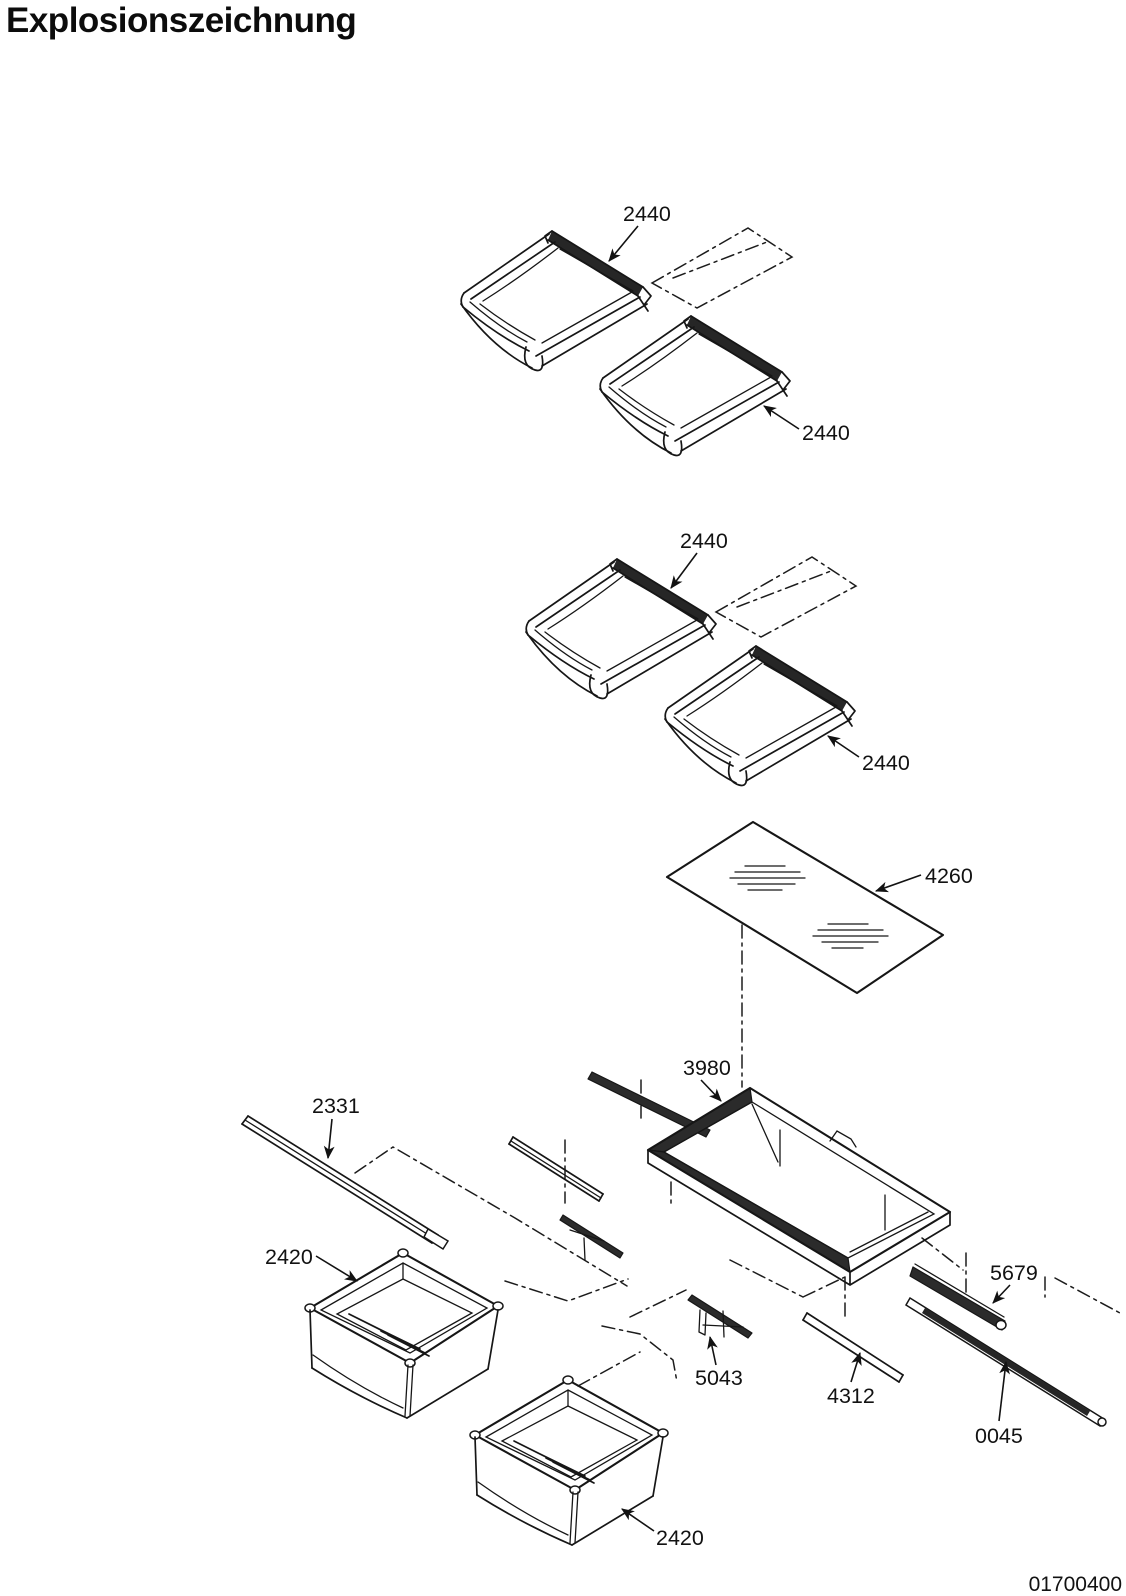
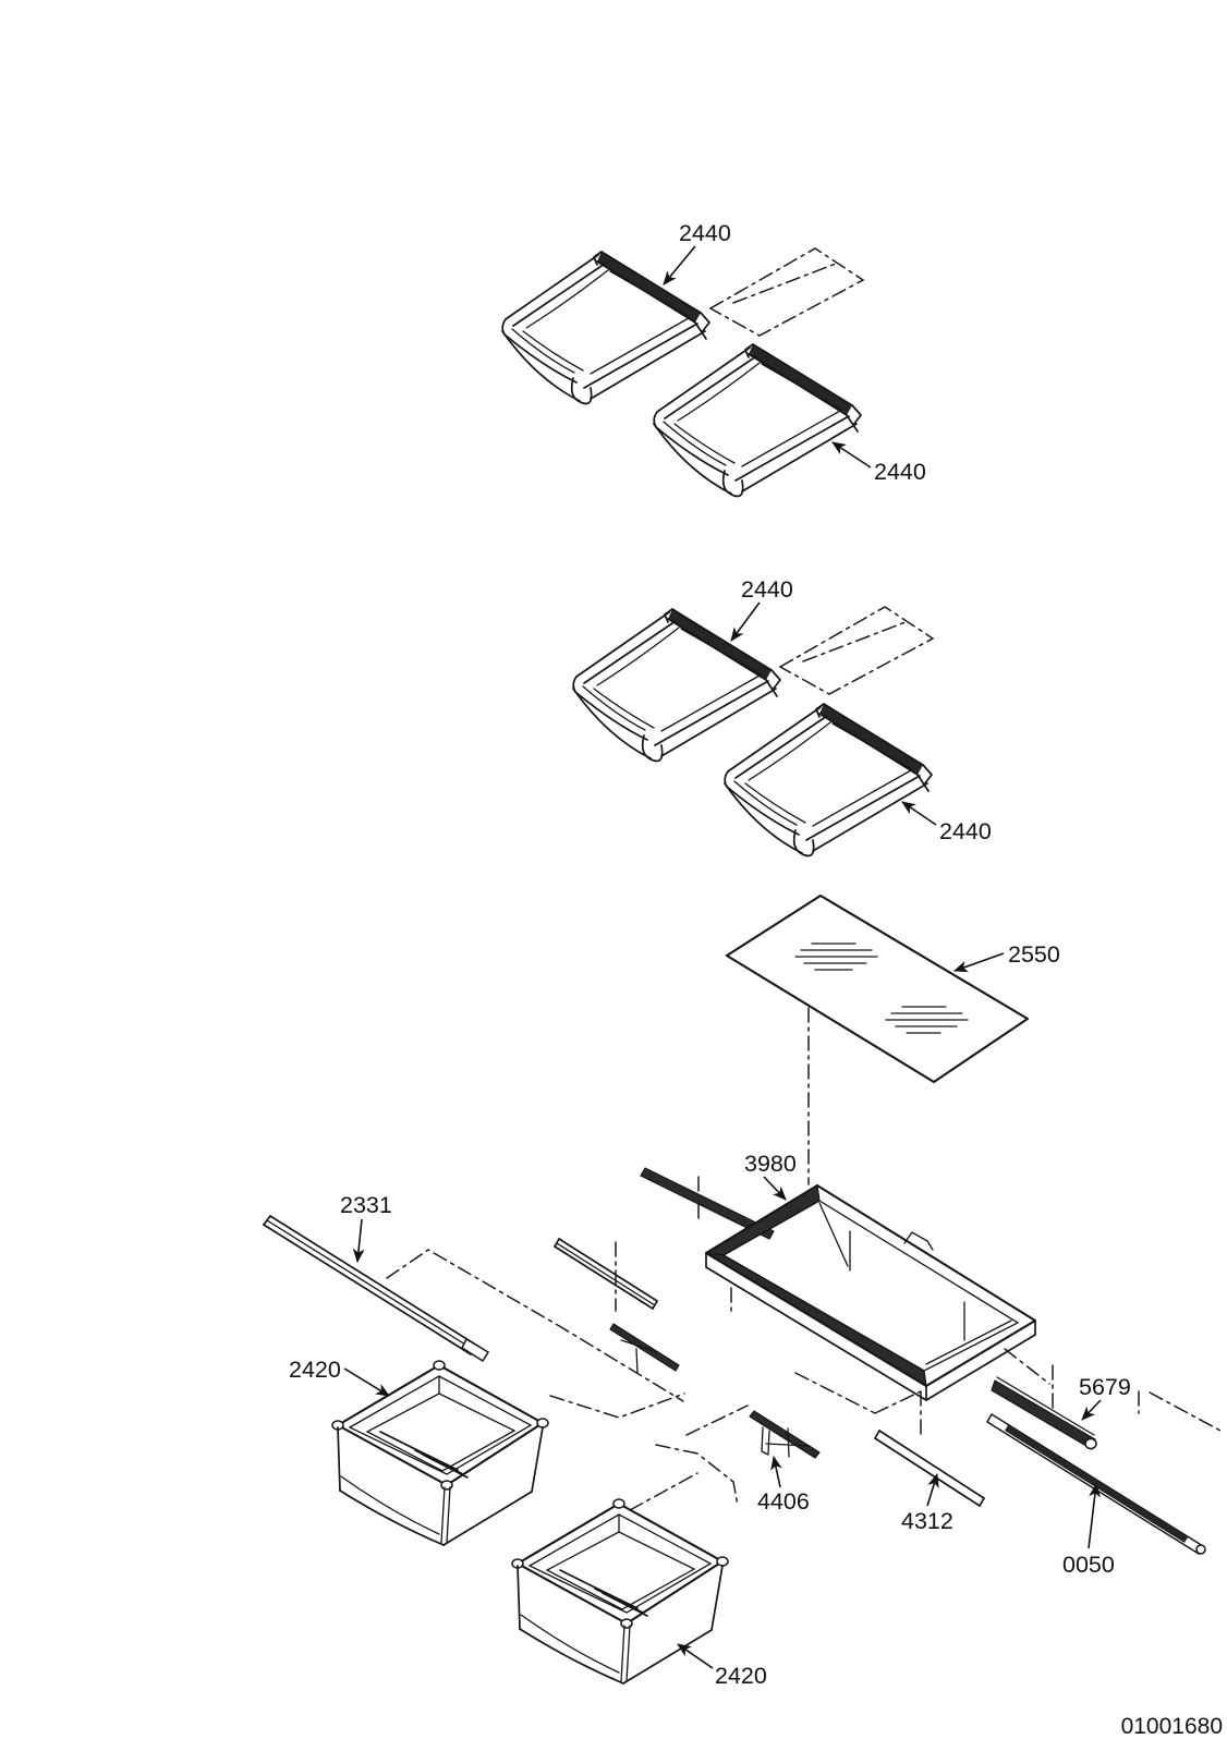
- Explosionszeichnung
  2440
  2440
  2440
  2440
- 4260
+ 2550
  3980
  2331
  2420
  5679
- 5043
+ 4406
  4312
- 0045
+ 0050
  2420
- 01700400
+ 01001680
